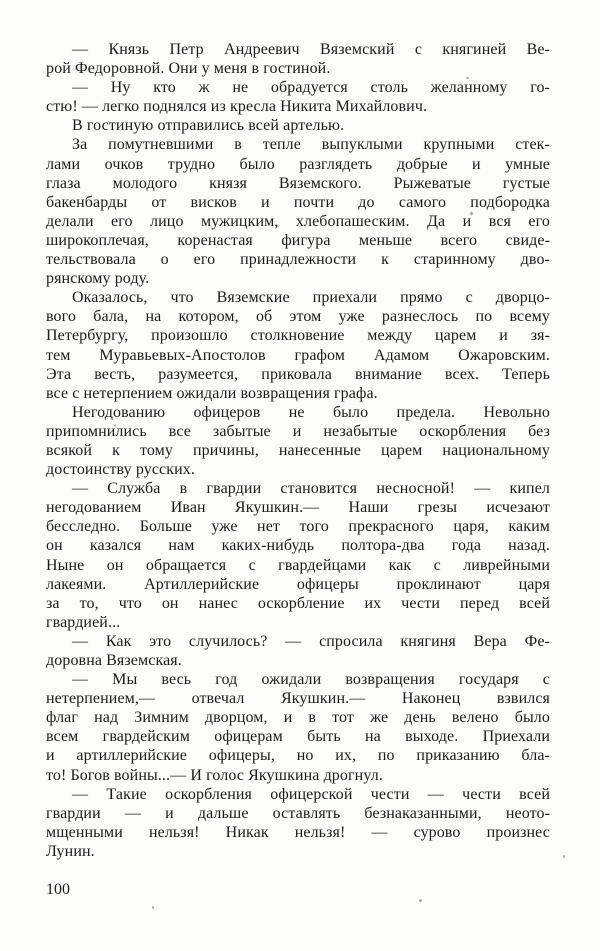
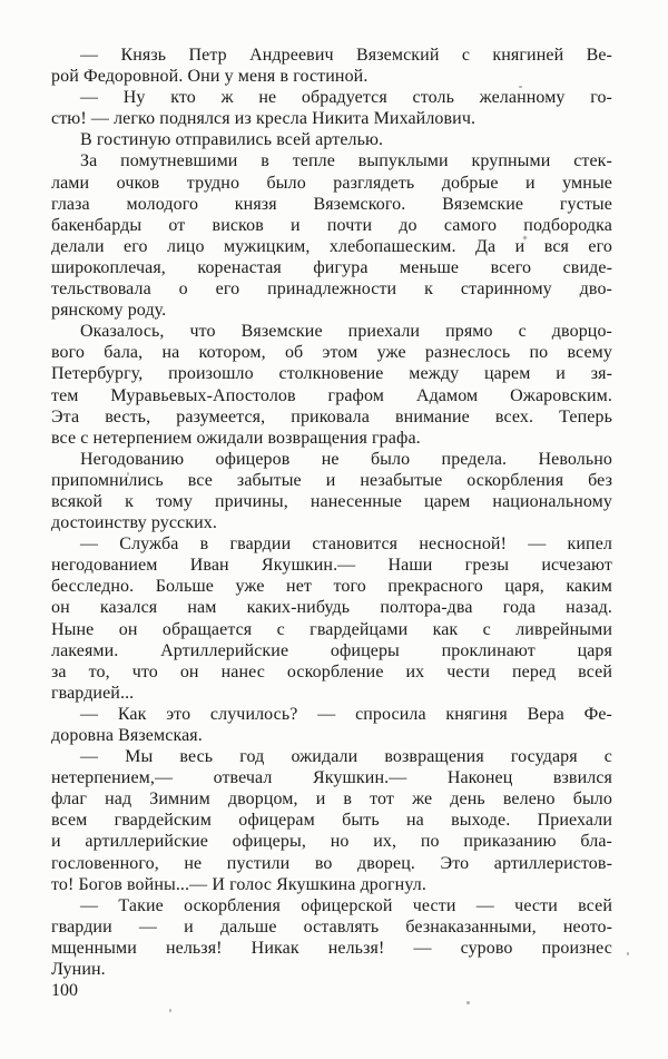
  — Князь Петр Андреевич Вяземский с княгиней Ве-
  рой Федоровной. Они у меня в гостиной.
  — Ну кто ж не обрадуется столь желанному го-
  стю! — легко поднялся из кресла Никита Михайлович.
  В гостиную отправились всей артелью.
  За помутневшими в тепле выпуклыми крупными стек-
  лами очков трудно было разглядеть добрые и умные
- глаза молодого князя Вяземского. Рыжеватые густые
+ глаза молодого князя Вяземского. Вяземские густые
  бакенбарды от висков и почти до самого подбородка
  делали его лицо мужицким, хлебопашеским. Да и вся его
  широкоплечая, коренастая фигура меньше всего свиде-
  тельствовала о его принадлежности к старинному дво-
  рянскому роду.
  Оказалось, что Вяземские приехали прямо с дворцо-
  вого бала, на котором, об этом уже разнеслось по всему
  Петербургу, произошло столкновение между царем и зя-
  тем Муравьевых-Апостолов графом Адамом Ожаровским.
  Эта весть, разумеется, приковала внимание всех. Теперь
  все с нетерпением ожидали возвращения графа.
  Негодованию офицеров не было предела. Невольно
  припомнились все забытые и незабытые оскорбления без
  всякой к тому причины, нанесенные царем национальному
  достоинству русских.
  — Служба в гвардии становится несносной! — кипел
  негодованием Иван Якушкин.— Наши грезы исчезают
  бесследно. Больше уже нет того прекрасного царя, каким
  он казался нам каких-нибудь полтора-два года назад.
  Ныне он обращается с гвардейцами как с ливрейными
  лакеями. Артиллерийские офицеры проклинают царя
  за то, что он нанес оскорбление их чести перед всей
  гвардией...
  — Как это случилось? — спросила княгиня Вера Фе-
  доровна Вяземская.
  — Мы весь год ожидали возвращения государя с
  нетерпением,— отвечал Якушкин.— Наконец взвился
  флаг над Зимним дворцом, и в тот же день велено было
  всем гвардейским офицерам быть на выходе. Приехали
  и артиллерийские офицеры, но их, по приказанию бла-
+ гословенного, не пустили во дворец. Это артиллеристов-
  то! Богов войны...— И голос Якушкина дрогнул.
  — Такие оскорбления офицерской чести — чести всей
  гвардии — и дальше оставлять безнаказанными, неото-
  мщенными нельзя! Никак нельзя! — сурово произнес
  Лунин.
  100
